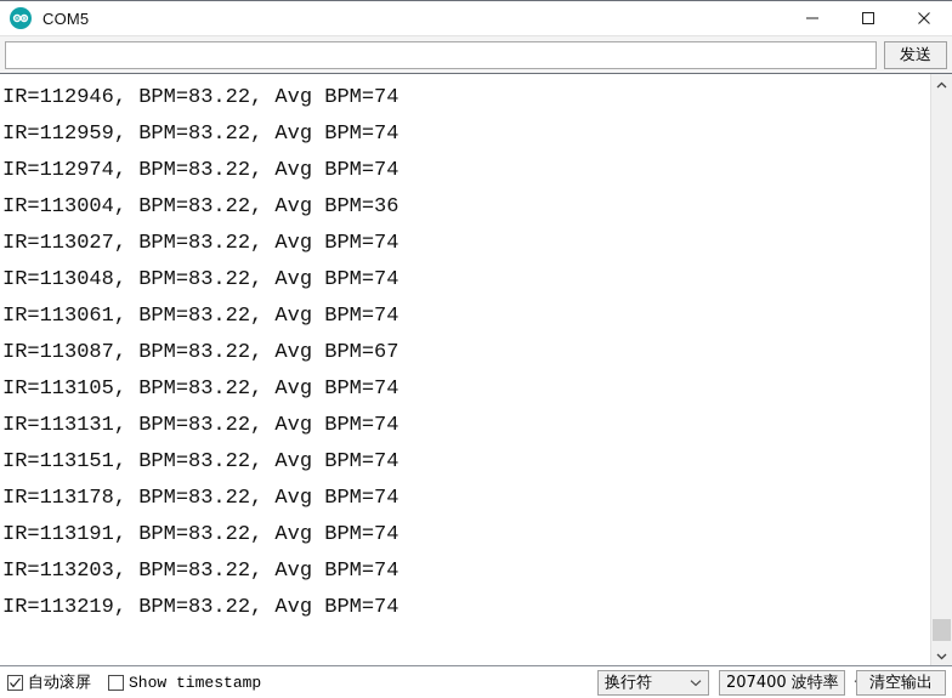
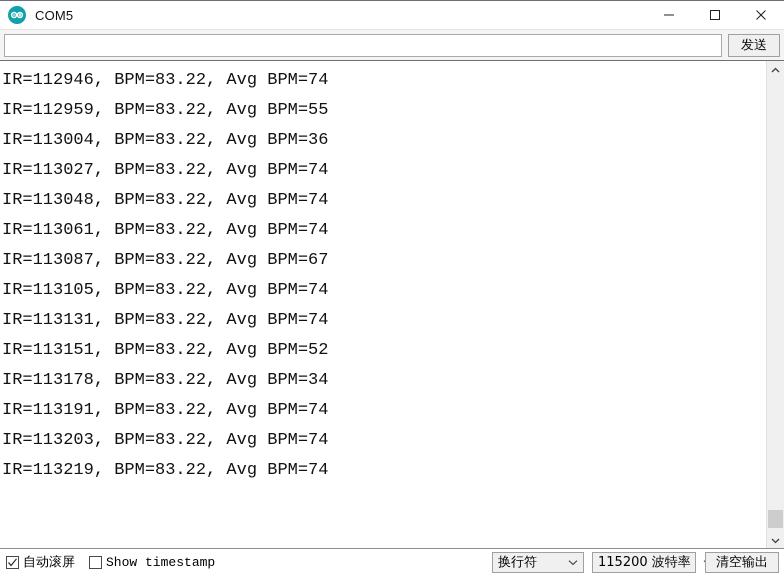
  COM5
  发送
  IR=112946, BPM=83.22, Avg BPM=74
- IR=112959, BPM=83.22, Avg BPM=74
+ IR=112959, BPM=83.22, Avg BPM=55
- IR=112974, BPM=83.22, Avg BPM=74
  IR=113004, BPM=83.22, Avg BPM=36
  IR=113027, BPM=83.22, Avg BPM=74
  IR=113048, BPM=83.22, Avg BPM=74
  IR=113061, BPM=83.22, Avg BPM=74
  IR=113087, BPM=83.22, Avg BPM=67
  IR=113105, BPM=83.22, Avg BPM=74
  IR=113131, BPM=83.22, Avg BPM=74
- IR=113151, BPM=83.22, Avg BPM=74
+ IR=113151, BPM=83.22, Avg BPM=52
- IR=113178, BPM=83.22, Avg BPM=74
+ IR=113178, BPM=83.22, Avg BPM=34
  IR=113191, BPM=83.22, Avg BPM=74
  IR=113203, BPM=83.22, Avg BPM=74
  IR=113219, BPM=83.22, Avg BPM=74
  自动滚屏
  Show timestamp
  换行符
- 207400 波特率
+ 115200 波特率
  清空输出
